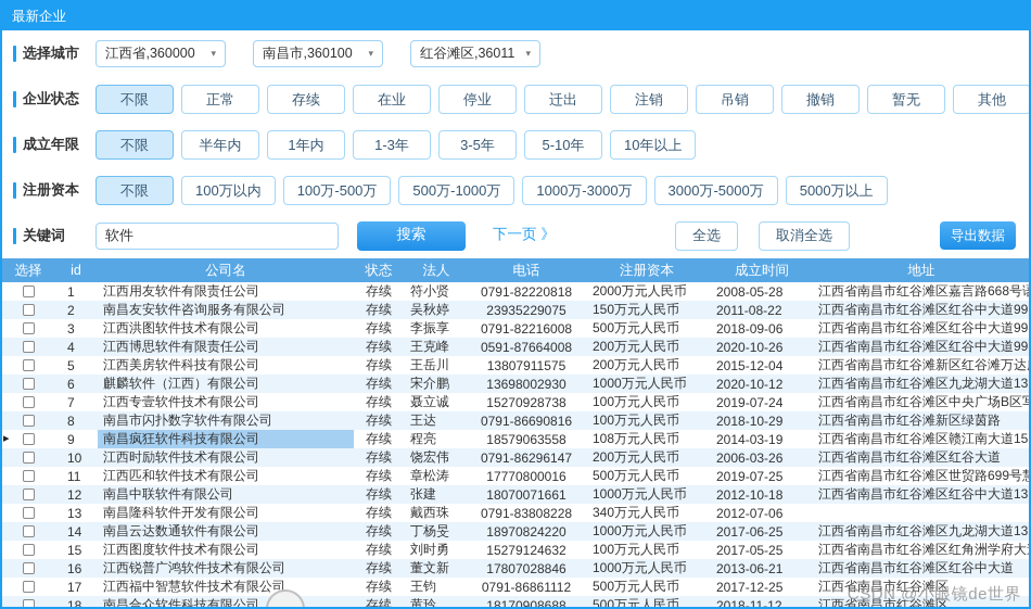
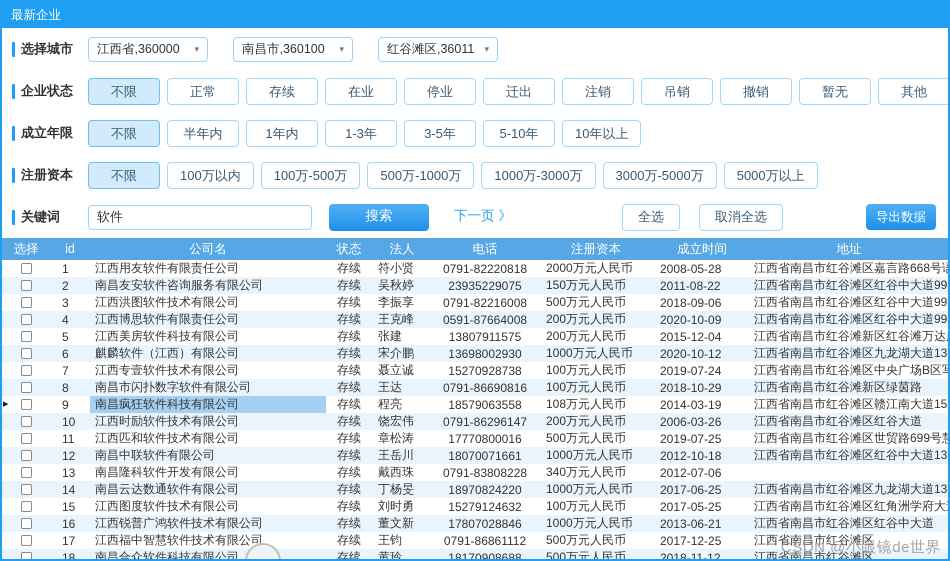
  最新企业
  选择城市
  江西省,360000
  ▾
  南昌市,360100
  ▾
  红谷滩区,36011
  ▾
  企业状态
  不限
  正常
  存续
  在业
  停业
  迁出
  注销
  吊销
  撤销
  暂无
  其他
  成立年限
  不限
  半年内
  1年内
  1-3年
  3-5年
  5-10年
  10年以上
  注册资本
  不限
  100万以内
  100万-500万
  500万-1000万
  1000万-3000万
  3000万-5000万
  5000万以上
  关键词
  软件
  搜索
  下一页 》
  全选
  取消全选
  导出数据
  选择
  id
  公司名
  状态
  法人
  电话
  注册资本
  成立时间
  地址
  1
  江西用友软件有限责任公司
  存续
  符小贤
  0791-82220818
  2000万元人民币
  2008-05-28
  江西省南昌市红谷滩区嘉言路668号
  2
  南昌友安软件咨询服务有限公司
  存续
  吴秋婷
  23935229075
  150万元人民币
  2011-08-22
  江西省南昌市红谷滩区红谷中大道99
  3
  江西洪图软件技术有限公司
  存续
  李振享
  0791-82216008
  500万元人民币
  2018-09-06
  江西省南昌市红谷滩区红谷中大道99
  4
  江西博思软件有限责任公司
  存续
  王克峰
  0591-87664008
  200万元人民币
- 2020-10-26
+ 2020-10-09
  江西省南昌市红谷滩区红谷中大道99
  5
  江西美房软件科技有限公司
  存续
- 王岳川
+ 张建
  13807911575
  200万元人民币
  2015-12-04
  江西省南昌市红谷滩新区红谷滩万达
  6
  麒麟软件（江西）有限公司
  存续
  宋介鹏
  13698002930
  1000万元人民币
  2020-10-12
  江西省南昌市红谷滩区九龙湖大道13
  7
  江西专壹软件技术有限公司
  存续
  聂立诚
  15270928738
  100万元人民币
  2019-07-24
  江西省南昌市红谷滩区中央广场B区
  8
  南昌市闪扑数字软件有限公司
  存续
  王达
  0791-86690816
  100万元人民币
  2018-10-29
  江西省南昌市红谷滩新区绿茵路
  9
  南昌疯狂软件科技有限公司
  存续
  程亮
  18579063558
  108万元人民币
  2014-03-19
  江西省南昌市红谷滩区赣江南大道15
  10
  江西时励软件技术有限公司
  存续
  饶宏伟
  0791-86296147
  200万元人民币
  2006-03-26
  江西省南昌市红谷滩区红谷大道
  11
  江西匹和软件技术有限公司
  存续
  章松涛
  17770800016
  500万元人民币
  2019-07-25
  江西省南昌市红谷滩区世贸路699号
  12
  南昌中联软件有限公司
  存续
- 张建
+ 王岳川
  18070071661
  1000万元人民币
  2012-10-18
  江西省南昌市红谷滩区红谷中大道13
  13
  南昌隆科软件开发有限公司
  存续
  戴西珠
  0791-83808228
  340万元人民币
  2012-07-06
  14
  南昌云达数通软件有限公司
  存续
  丁杨旻
  18970824220
  1000万元人民币
  2017-06-25
  江西省南昌市红谷滩区九龙湖大道13
  15
  江西图度软件技术有限公司
  存续
  刘时勇
  15279124632
  100万元人民币
  2017-05-25
  江西省南昌市红谷滩区红角洲学府大
  16
  江西锐普广鸿软件技术有限公司
  存续
  董文新
  17807028846
  1000万元人民币
  2013-06-21
  江西省南昌市红谷滩区红谷中大道
  17
  江西福中智慧软件技术有限公司
  存续
  王钧
  0791-86861112
  500万元人民币
  2017-12-25
  江西省南昌市红谷滩区
  18
  南昌合众软件科技有限公司
  存续
  黄玲
  18170908688
  500万元人民币
  2018-11-12
  江西省南昌市红谷滩区
  ▸
  CSDN @小眼镜de世界
